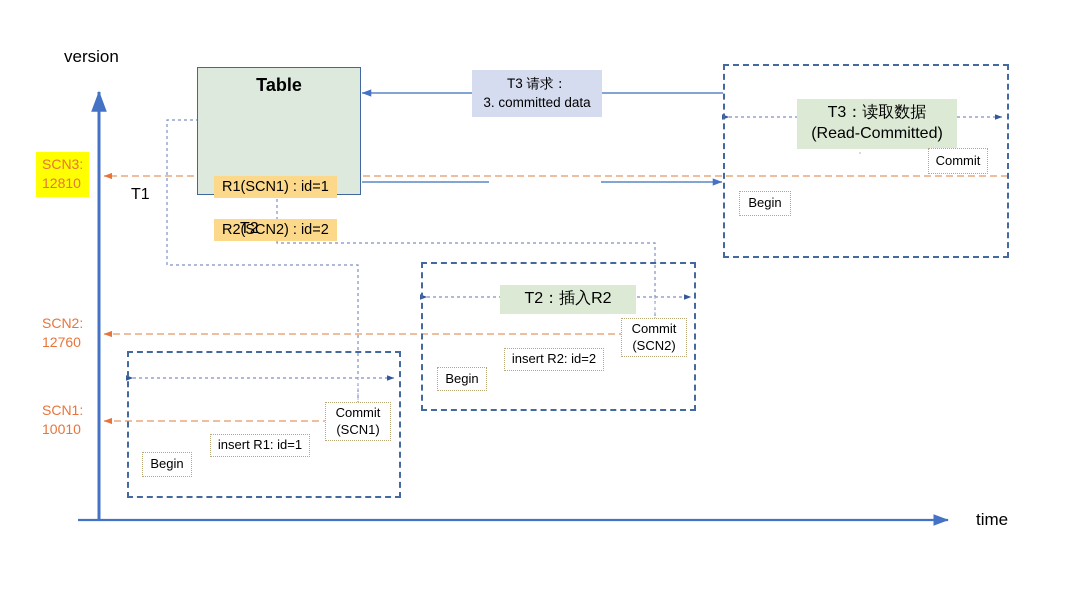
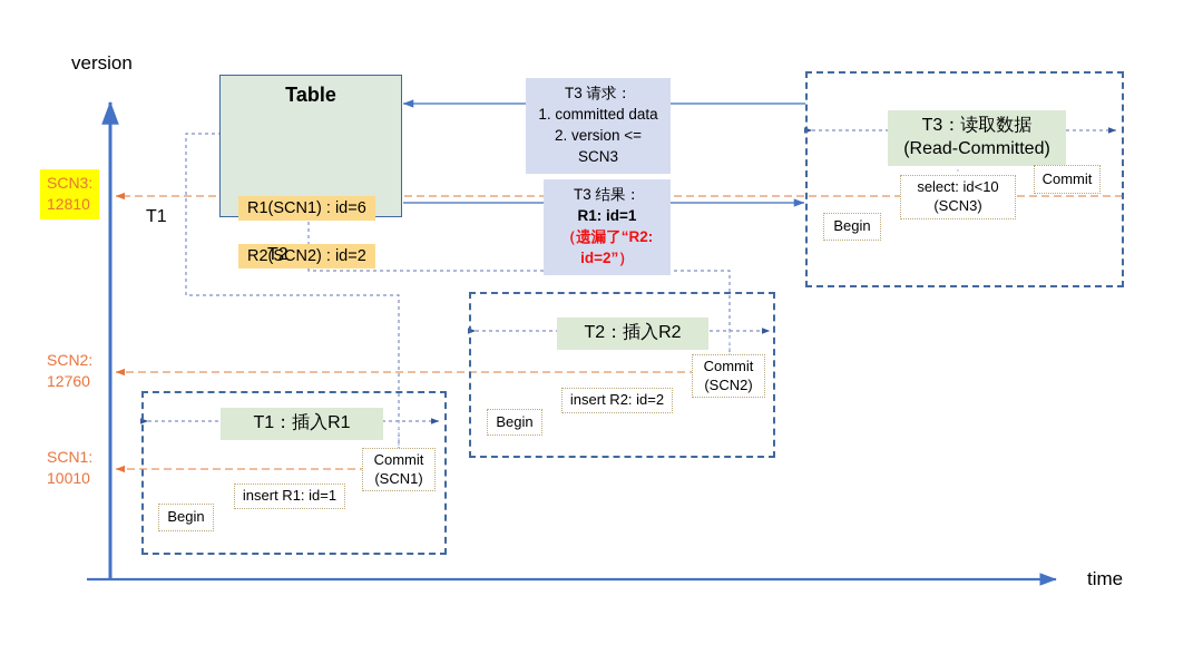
  version
  time
  SCN3:
  12810
  SCN2:
  12760
  SCN1:
  10010
  Table
- R1(SCN1) : id=1
+ R1(SCN1) : id=6
  R2(SCN2) : id=2
  T1
  T2
  T3 请求：
- 3. committed data
+ 1. committed data
+ 2. version <= SCN3
+ T3 结果：
+ R1: id=1
+ （遗漏了“R2: id=2”）
  T3：读取数据
  (Read-Committed)
  Begin
+ select: id<10
+ (SCN3)
  Commit
  T2：插入R2
  Begin
  insert R2: id=2
  Commit
  (SCN2)
+ T1：插入R1
  Begin
  insert R1: id=1
  Commit
  (SCN1)
